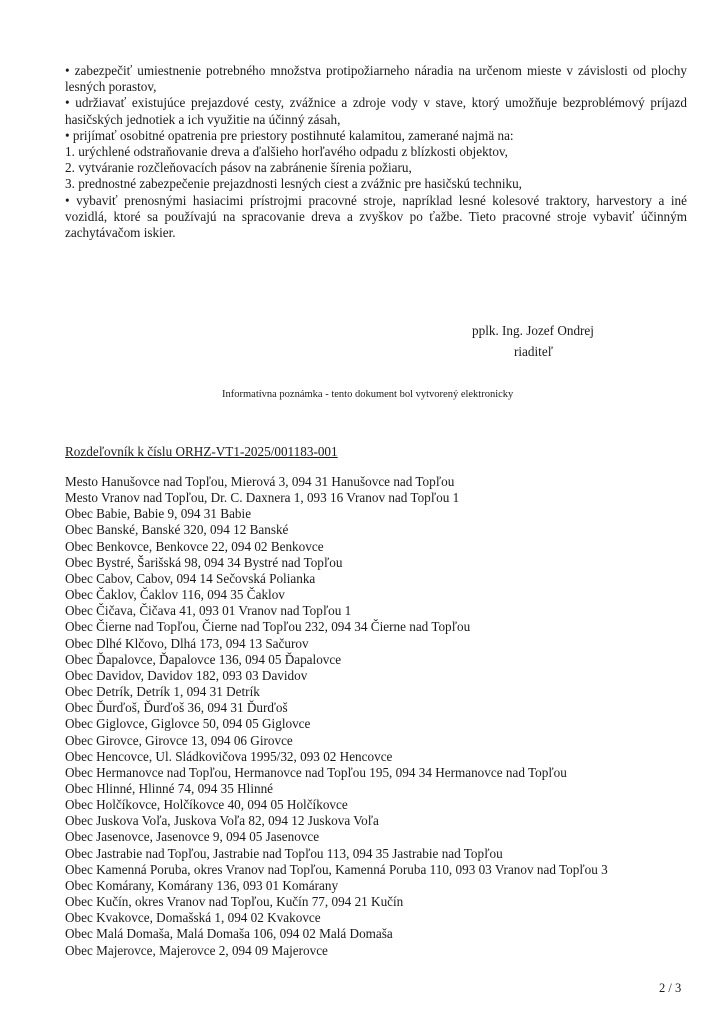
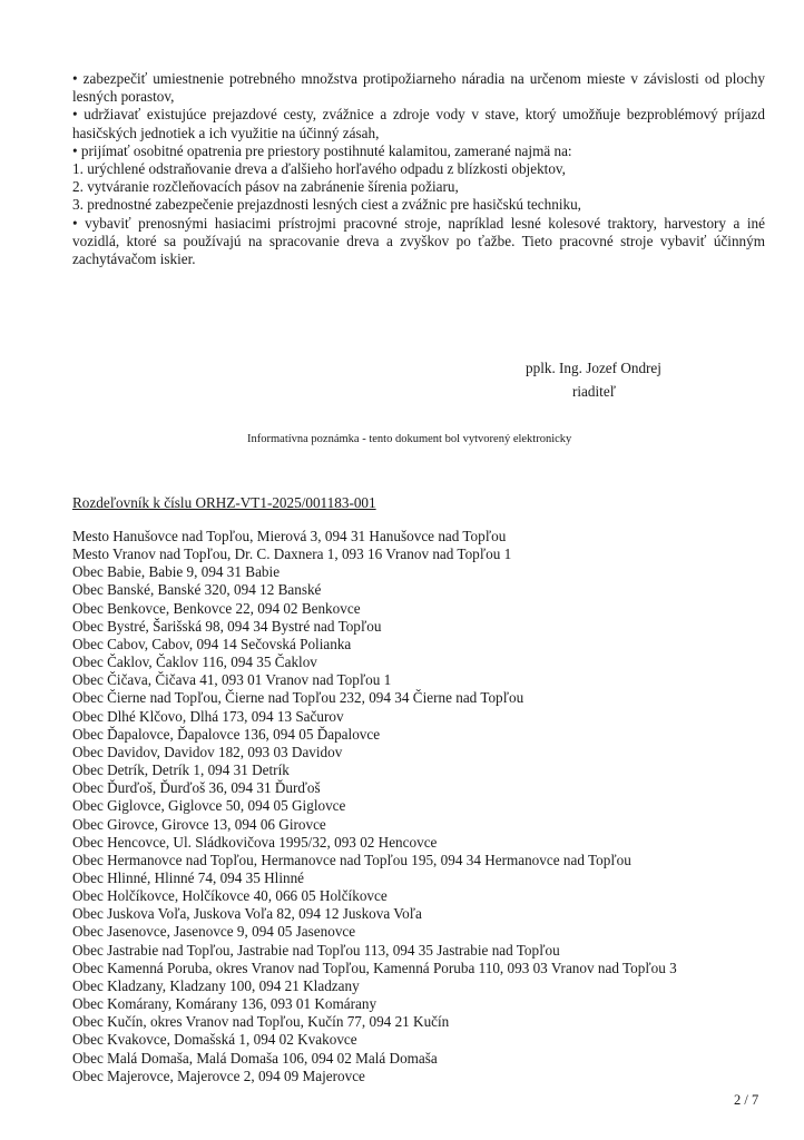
  • zabezpečiť umiestnenie potrebného množstva protipožiarneho náradia na určenom mieste v závislosti od plochy lesných porastov,
  • udržiavať existujúce prejazdové cesty, zvážnice a zdroje vody v stave, ktorý umožňuje bezproblémový príjazd hasičských jednotiek a ich využitie na účinný zásah,
  • prijímať osobitné opatrenia pre priestory postihnuté kalamitou, zamerané najmä na:
  1. urýchlené odstraňovanie dreva a ďalšieho horľavého odpadu z blízkosti objektov,
  2. vytváranie rozčleňovacích pásov na zabránenie šírenia požiaru,
  3. prednostné zabezpečenie prejazdnosti lesných ciest a zvážnic pre hasičskú techniku,
  • vybaviť prenosnými hasiacimi prístrojmi pracovné stroje, napríklad lesné kolesové traktory, harvestory a iné vozidlá, ktoré sa používajú na spracovanie dreva a zvyškov po ťažbe. Tieto pracovné stroje vybaviť účinným zachytávačom iskier.
  pplk. Ing. Jozef Ondrej
  riaditeľ
  Informatívna poznámka - tento dokument bol vytvorený elektronicky
  Rozdeľovník k číslu ORHZ-VT1-2025/001183-001
  Mesto Hanušovce nad Topľou, Mierová 3, 094 31 Hanušovce nad Topľou
  Mesto Vranov nad Topľou, Dr. C. Daxnera 1, 093 16 Vranov nad Topľou 1
  Obec Babie, Babie 9, 094 31 Babie
  Obec Banské, Banské 320, 094 12 Banské
  Obec Benkovce, Benkovce 22, 094 02 Benkovce
  Obec Bystré, Šarišská 98, 094 34 Bystré nad Topľou
  Obec Cabov, Cabov, 094 14 Sečovská Polianka
  Obec Čaklov, Čaklov 116, 094 35 Čaklov
  Obec Čičava, Čičava 41, 093 01 Vranov nad Topľou 1
  Obec Čierne nad Topľou, Čierne nad Topľou 232, 094 34 Čierne nad Topľou
  Obec Dlhé Klčovo, Dlhá 173, 094 13 Sačurov
  Obec Ďapalovce, Ďapalovce 136, 094 05 Ďapalovce
  Obec Davidov, Davidov 182, 093 03 Davidov
  Obec Detrík, Detrík 1, 094 31 Detrík
  Obec Ďurďoš, Ďurďoš 36, 094 31 Ďurďoš
  Obec Giglovce, Giglovce 50, 094 05 Giglovce
  Obec Girovce, Girovce 13, 094 06 Girovce
  Obec Hencovce, Ul. Sládkovičova 1995/32, 093 02 Hencovce
  Obec Hermanovce nad Topľou, Hermanovce nad Topľou 195, 094 34 Hermanovce nad Topľou
  Obec Hlinné, Hlinné 74, 094 35 Hlinné
- Obec Holčíkovce, Holčíkovce 40, 094 05 Holčíkovce
+ Obec Holčíkovce, Holčíkovce 40, 066 05 Holčíkovce
  Obec Juskova Voľa, Juskova Voľa 82, 094 12 Juskova Voľa
  Obec Jasenovce, Jasenovce 9, 094 05 Jasenovce
  Obec Jastrabie nad Topľou, Jastrabie nad Topľou 113, 094 35 Jastrabie nad Topľou
  Obec Kamenná Poruba, okres Vranov nad Topľou, Kamenná Poruba 110, 093 03 Vranov nad Topľou 3
+ Obec Kladzany, Kladzany 100, 094 21 Kladzany
  Obec Komárany, Komárany 136, 093 01 Komárany
  Obec Kučín, okres Vranov nad Topľou, Kučín 77, 094 21 Kučín
  Obec Kvakovce, Domašská 1, 094 02 Kvakovce
  Obec Malá Domaša, Malá Domaša 106, 094 02 Malá Domaša
  Obec Majerovce, Majerovce 2, 094 09 Majerovce
- 2 / 3
+ 2 / 7
